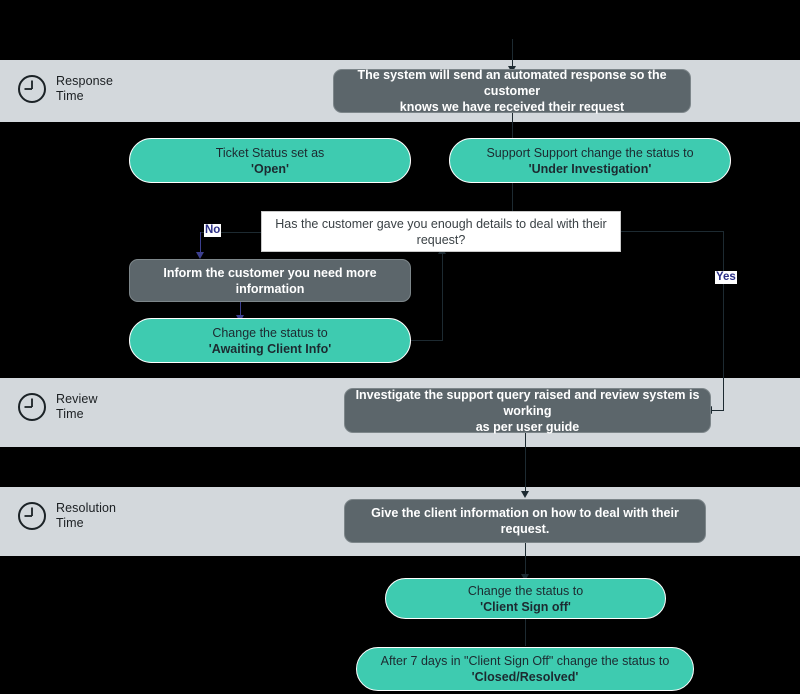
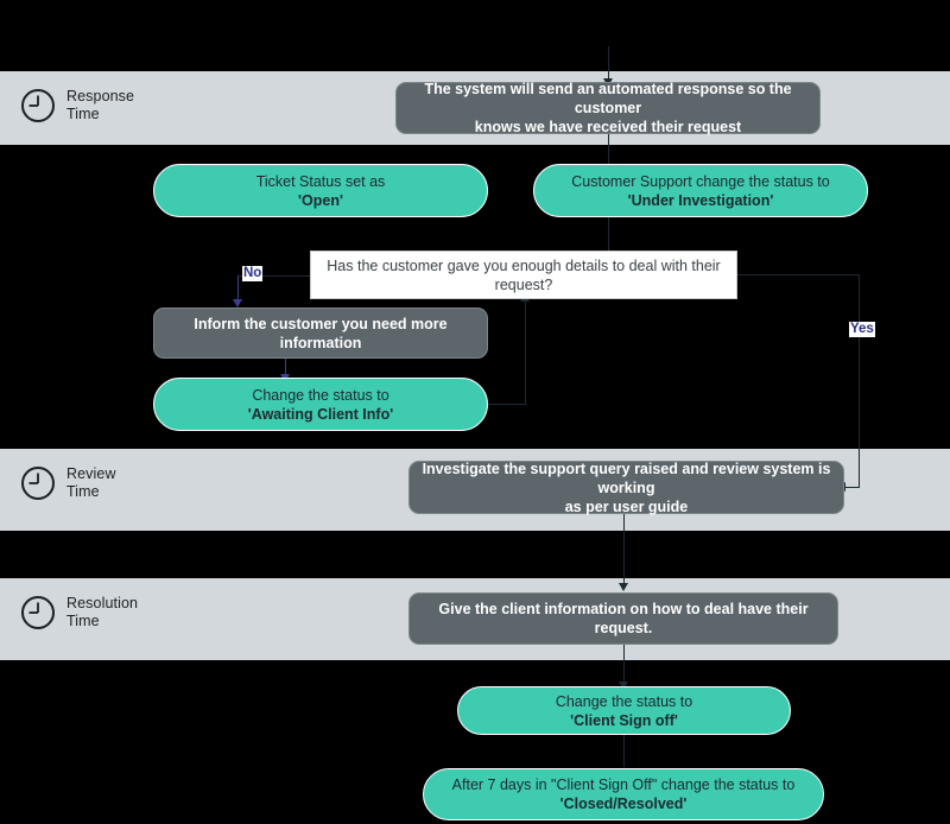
  Response
  Time
  Review
  Time
  Resolution
  Time
  The system will send an automated response so the customer
  knows we have received their request
  Ticket Status set as
  'Open'
- Support Support change the status to
+ Customer Support change the status to
  'Under Investigation'
  Has the customer gave you enough details to deal with their
  request?
  Inform the customer you need more information
  Change the status to
  'Awaiting Client Info'
  Investigate the support query raised and review system is working
  as per user guide
- Give the client information on how to deal with their request.
+ Give the client information on how to deal have their request.
  Change the status to
  'Client Sign off'
  After 7 days in "Client Sign Off" change the status to
  'Closed/Resolved'
  No
  Yes
